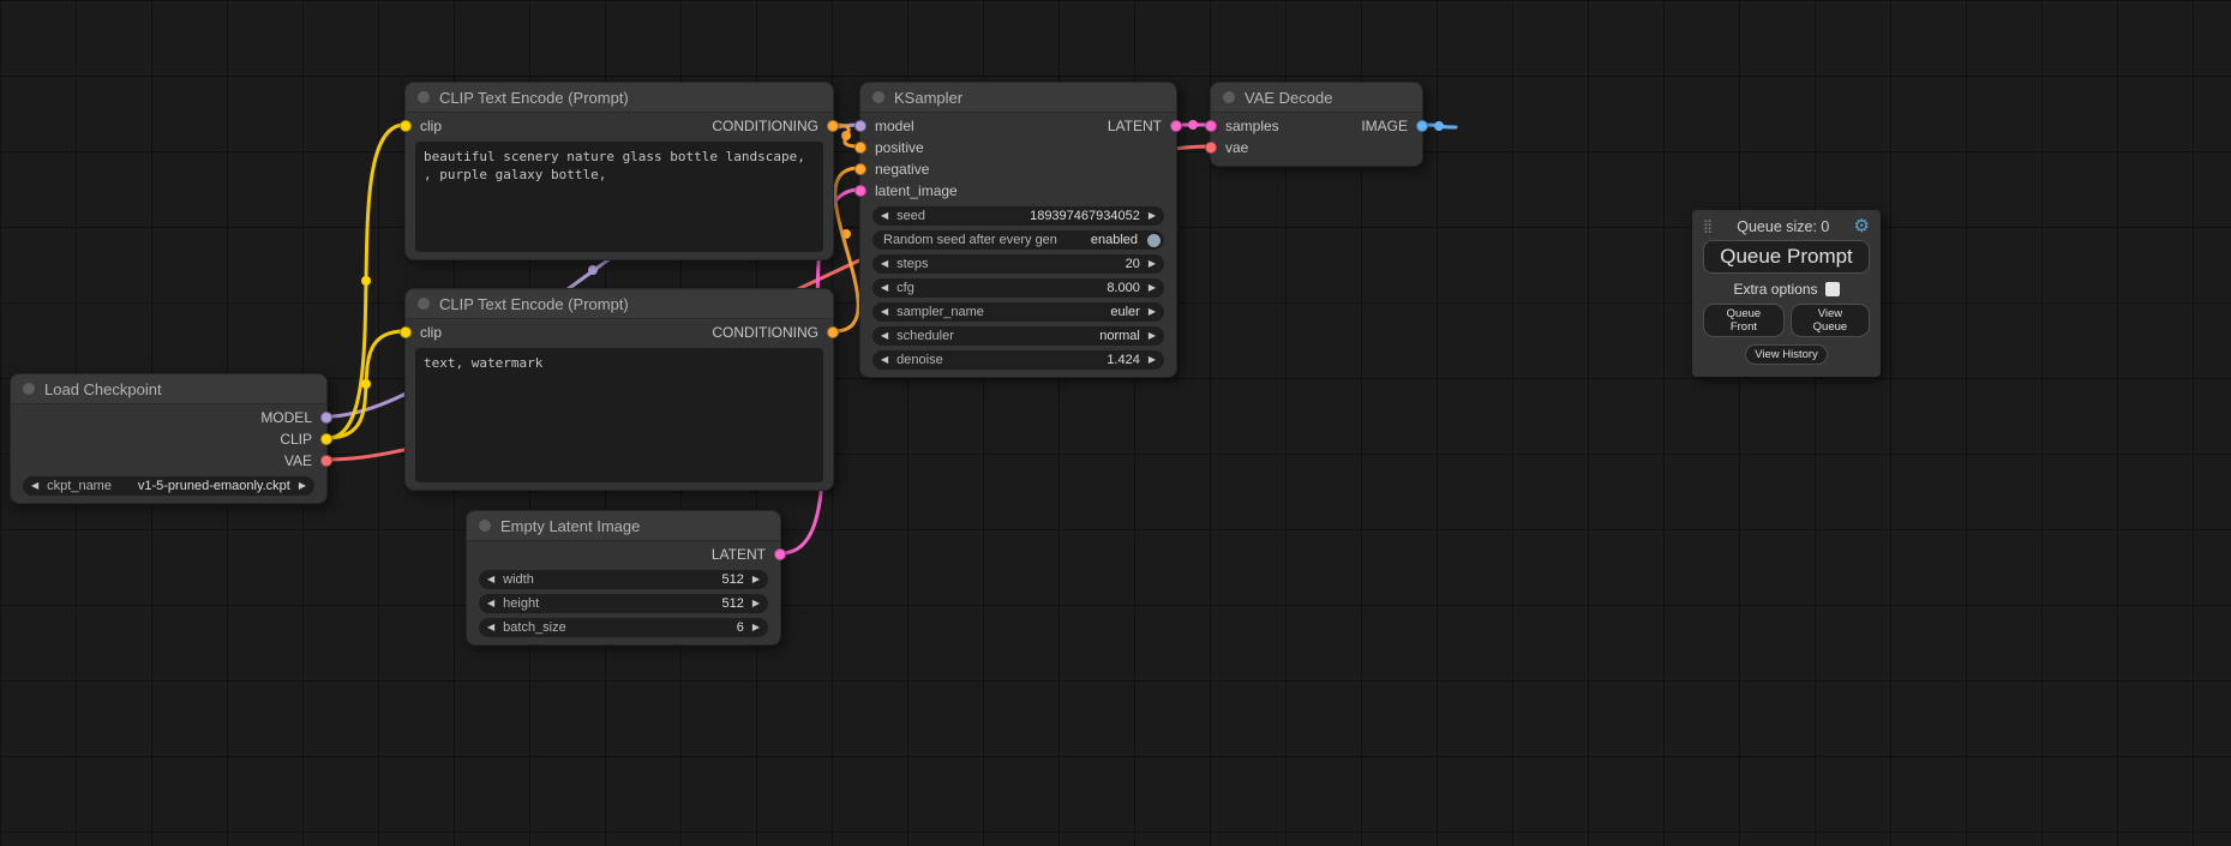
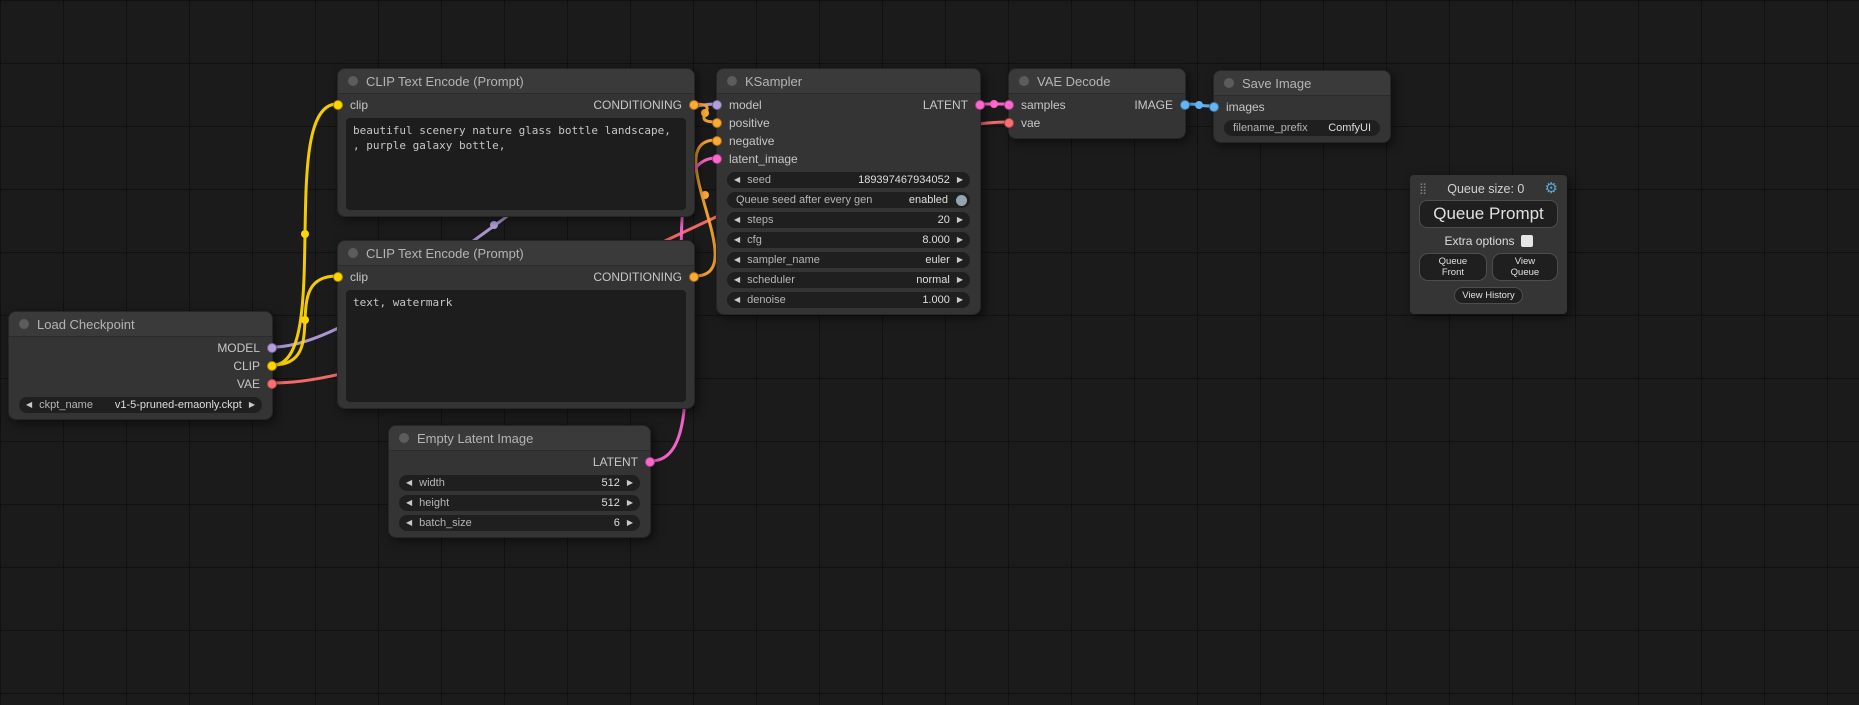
  Load Checkpoint
  MODEL
  CLIP
  VAE
  ◀
  ckpt_name
  v1-5-pruned-emaonly.ckpt
  ▶
  CLIP Text Encode (Prompt)
  clip
  CONDITIONING
  CLIP Text Encode (Prompt)
  clip
  CONDITIONING
  text, watermark
  Empty Latent Image
  LATENT
  ◀
  width
  512
  ▶
  ◀
  height
  512
  ▶
  ◀
  batch_size
  6
  ▶
  KSampler
  model
  LATENT
  positive
  negative
  latent_image
  ◀
  seed
  189397467934052
  ▶
- Random seed after every gen
+ Queue seed after every gen
  enabled
  ◀
  steps
  20
  ▶
  ◀
  cfg
  8.000
  ▶
  ◀
  sampler_name
  euler
  ▶
  ◀
  scheduler
  normal
  ▶
  ◀
  denoise
- 1.424
+ 1.000
  ▶
  VAE Decode
  samples
  IMAGE
  vae
+ Save Image
+ images
+ filename_prefix
+ ComfyUI
  ⣿
  Queue size: 0
  ⚙
  Queue Prompt
  Extra options
  Queue Front
  View Queue
  View History
